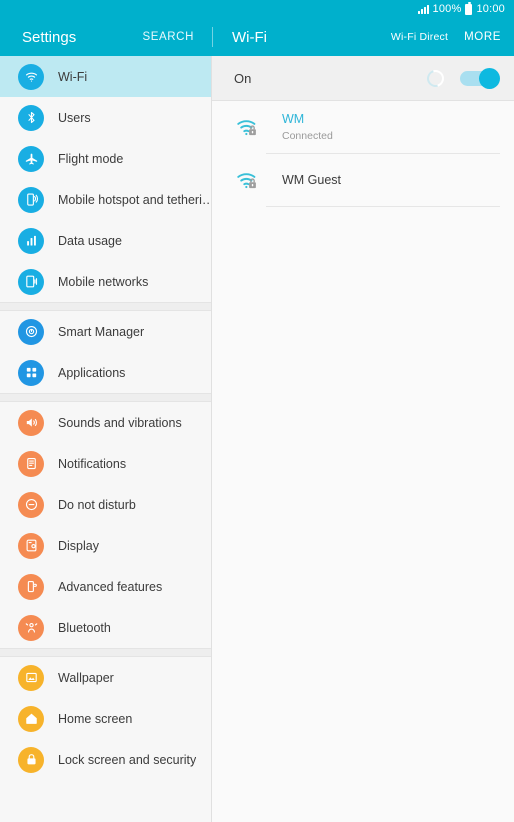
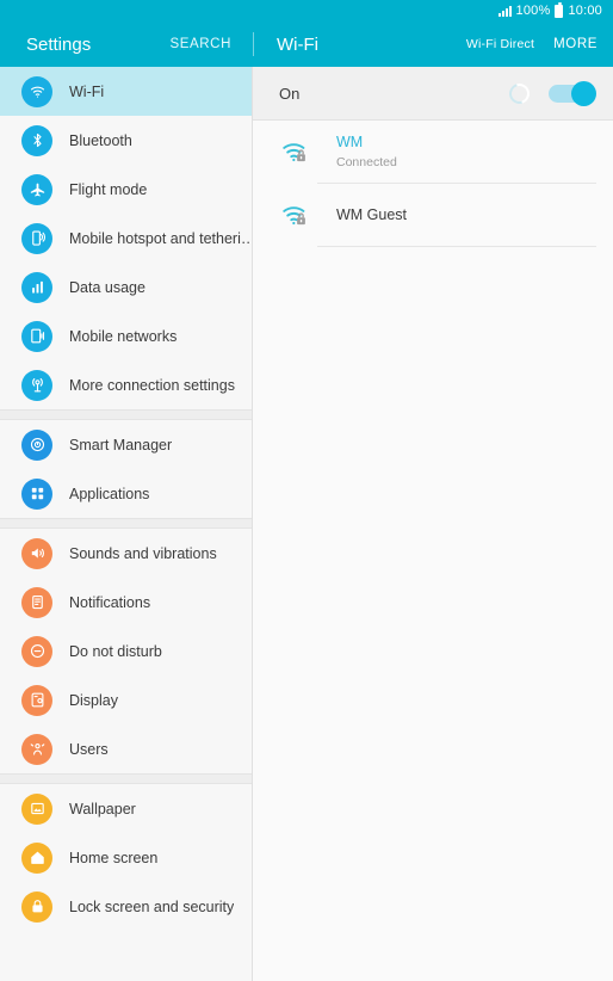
  100%
  10:00
  Settings
  SEARCH
  Wi-Fi
  Wi-Fi Direct
  MORE
  Wi-Fi
- Users
+ Bluetooth
  Flight mode
  Mobile hotspot and tetheri…
  Data usage
  Mobile networks
+ More connection settings
  Smart Manager
  Applications
  Sounds and vibrations
  Notifications
  Do not disturb
  Display
- Advanced features
- Bluetooth
+ Users
  Wallpaper
  Home screen
  Lock screen and security
  On
  WM
  Connected
  WM Guest
